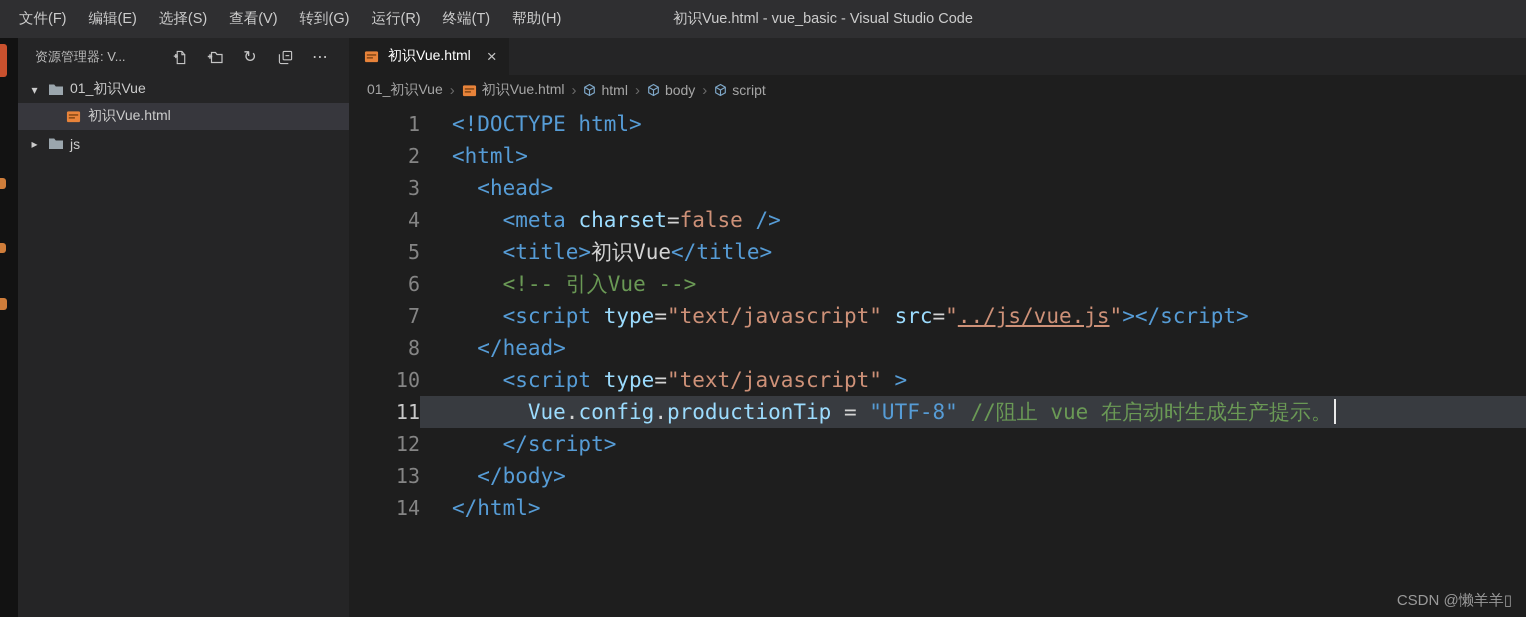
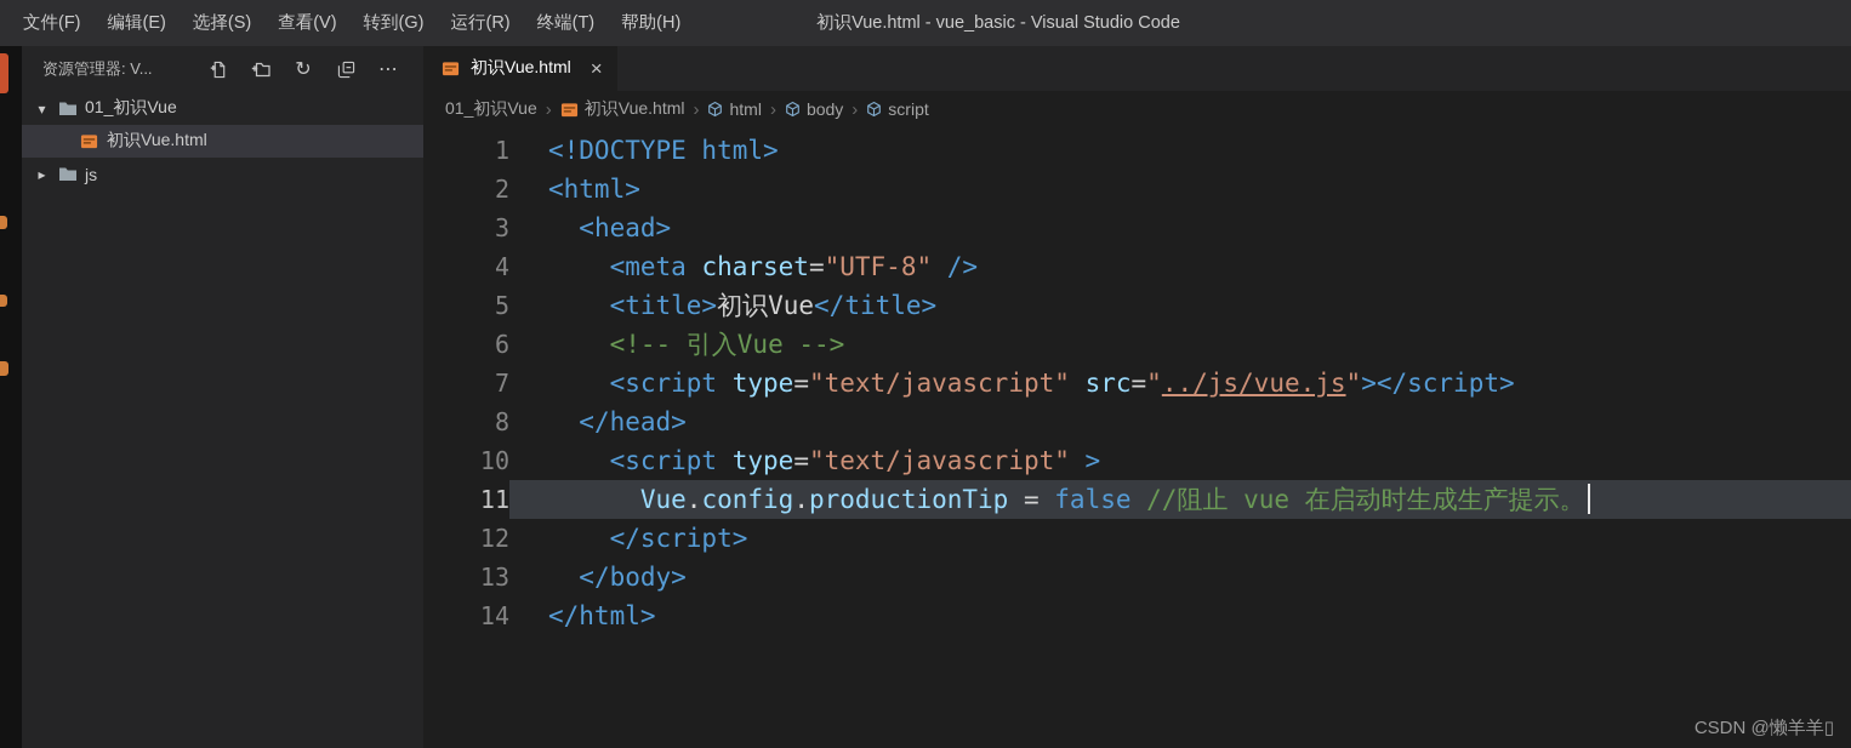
  文件(F)
  编辑(E)
  选择(S)
  查看(V)
  转到(G)
  运行(R)
  终端(T)
  帮助(H)
  初识Vue.html - vue_basic - Visual Studio Code
  资源管理器: V...
  ↻
  ⋯
  ▾
  01_初识Vue
  初识Vue.html
  ▸
  js
  初识Vue.html
  ×
  01_初识Vue
  ›
  初识Vue.html
  ›
  html
  ›
  body
  ›
  script
  1
  <!DOCTYPE html>
  2
  <html>
  3
  <head>
  4
- <meta charset=false />
+ <meta charset="UTF-8" />
  5
  <title>初识Vue</title>
  6
  <!-- 引入Vue -->
  7
  <script type="text/javascript" src="../js/vue.js"></script>
  8
  </head>
  10
  <script type="text/javascript" >
  11
- Vue.config.productionTip = "UTF-8" //阻止 vue 在启动时生成生产提示。
+ Vue.config.productionTip = false //阻止 vue 在启动时生成生产提示。
  12
  </script>
  13
  </body>
  14
  </html>
  CSDN @懒羊羊▯
